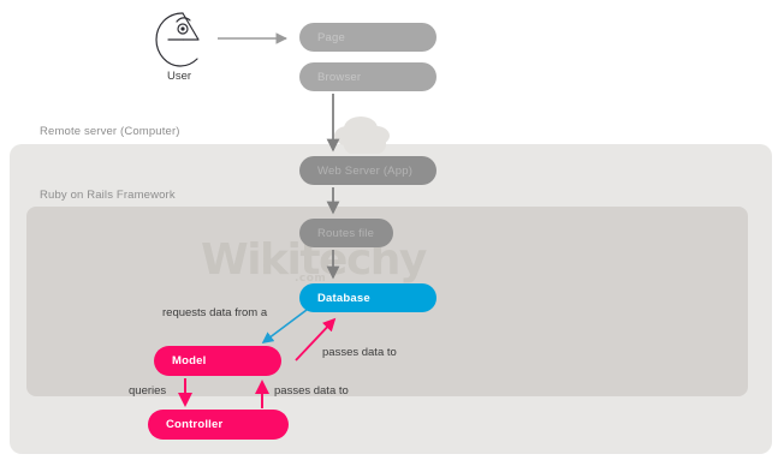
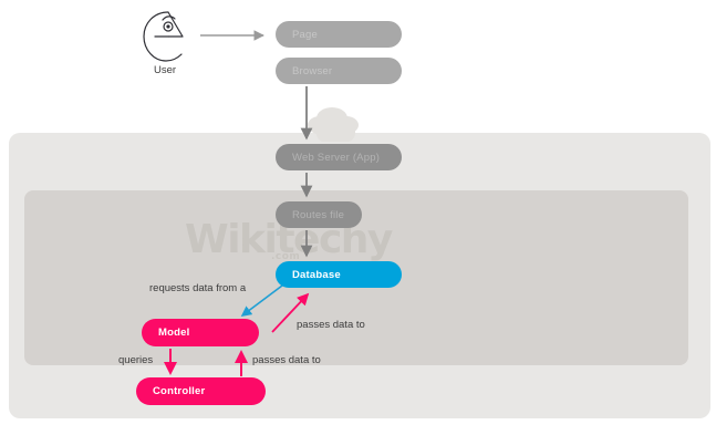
- Remote server (Computer)
- Ruby on Rails Framework
  Wikitch
  .com
  User
  Page
  Browser
  Web Server (App)
  Routes file
  Database
  Model
  Controller
  requests data from a
  passes data to
  queries
  passes data to
